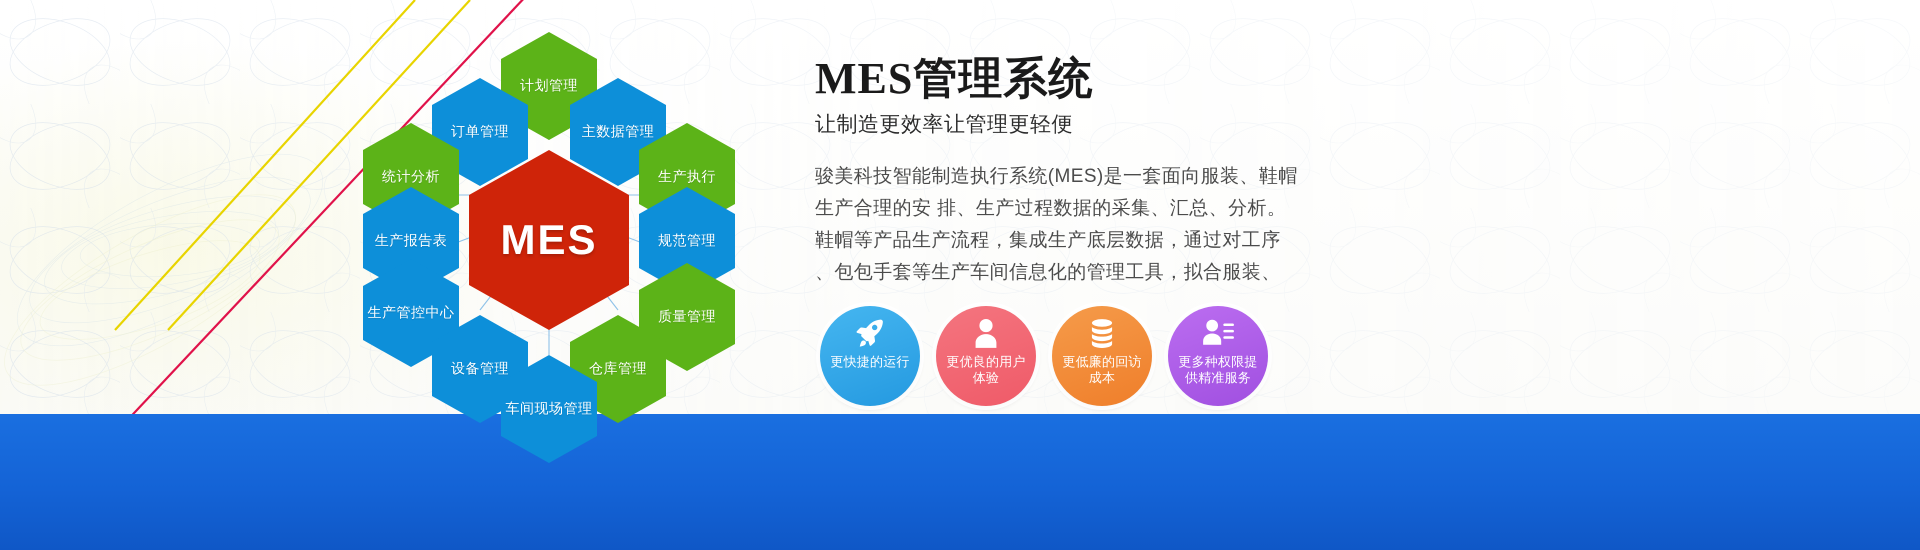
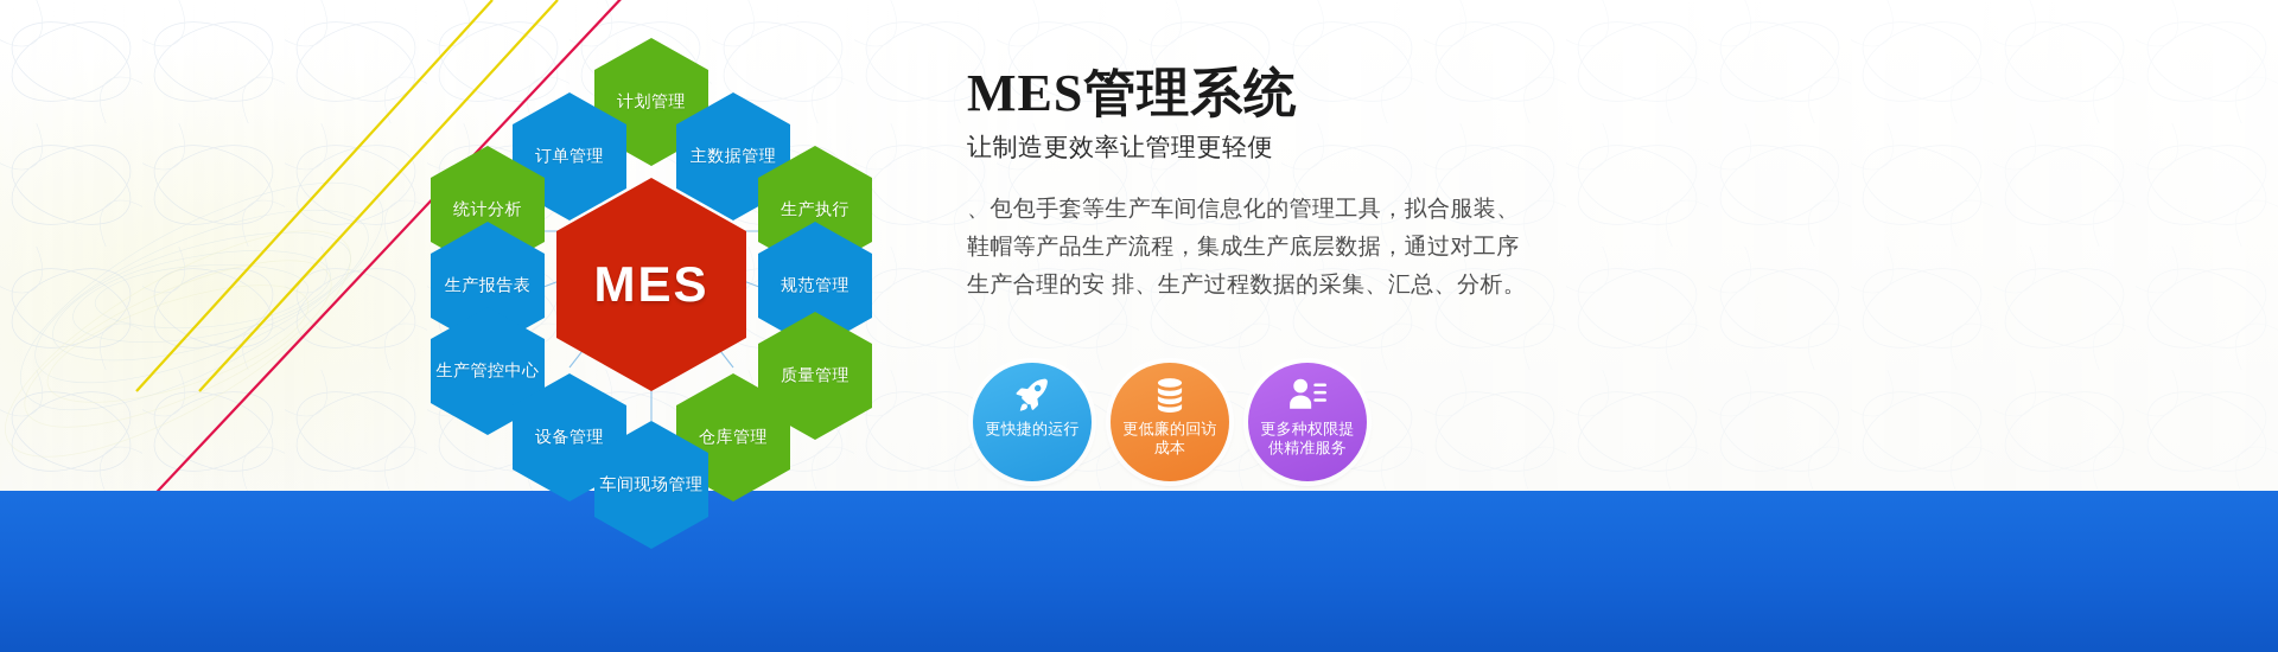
  MES
  计划管理
  订单管理
  主数据管理
  统计分析
  生产执行
  生产报告表
  规范管理
  生产管控中心
  质量管理
  设备管理
  仓库管理
  车间现场管理
  MES管理系统
  让制造更效率让管理更轻便
- 骏美科技智能制造执行系统(MES)是一套面向服装、鞋帽
- 生产合理的安 排、生产过程数据的采集、汇总、分析。
+ 、包包手套等生产车间信息化的管理工具，拟合服装、
  鞋帽等产品生产流程，集成生产底层数据，通过对工序
- 、包包手套等生产车间信息化的管理工具，拟合服装、
+ 生产合理的安 排、生产过程数据的采集、汇总、分析。
  更快捷的运行
- 更优良的用户体验
  更低廉的回访成本
  更多种权限提供精准服务
